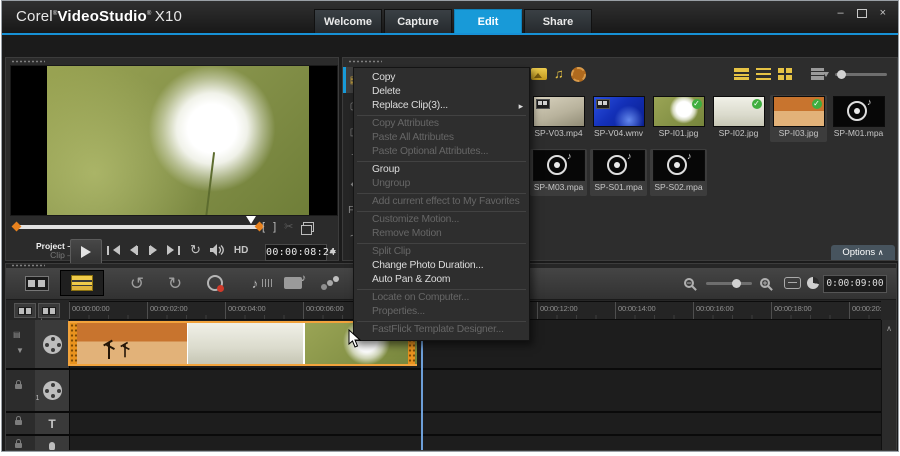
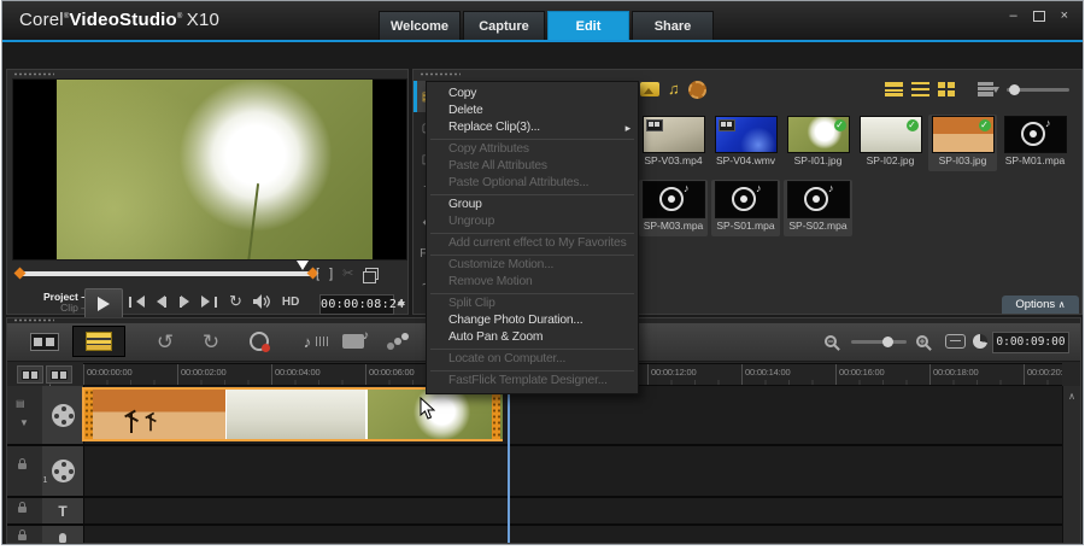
  Corel VideoStudio X10
  Welcome
  Capture
  Edit
  Share
  –
  ×
  [
  ]
  ✂
  Project
  Clip
  ↻
  HD
  00:00:08:2
  ♫
  SP-V03.mp4
  SP-V04.wmv
  ✓
  SP-I01.jpg
  ✓
  SP-I02.jpg
  ✓
  SP-I03.jpg
  SP-M01.mpa
  SP-M03.mpa
  SP-S01.mpa
  SP-S02.mpa
  Options ∧
  ↺
  ↻
  ♪
  −
  +
  0:00:09:00
  00:00:00:00
  00:00:02:00
  00:00:04:00
  00:00:06:00
  00:00:12:00
  00:00:14:00
  00:00:16:00
  00:00:18:00
  00:00:20:
  ▤
  ▼
  T
  ∧
  Copy
  Delete
  Replace Clip(3)...
  ▸
  Copy Attributes
  Paste All Attributes
  Paste Optional Attributes...
  Group
  Ungroup
  Add current effect to My Favorites
  Customize Motion...
  Remove Motion
  Split Clip
  Change Photo Duration...
  Auto Pan & Zoom
  Locate on Computer...
- Properties...
  FastFlick Template Designer...
